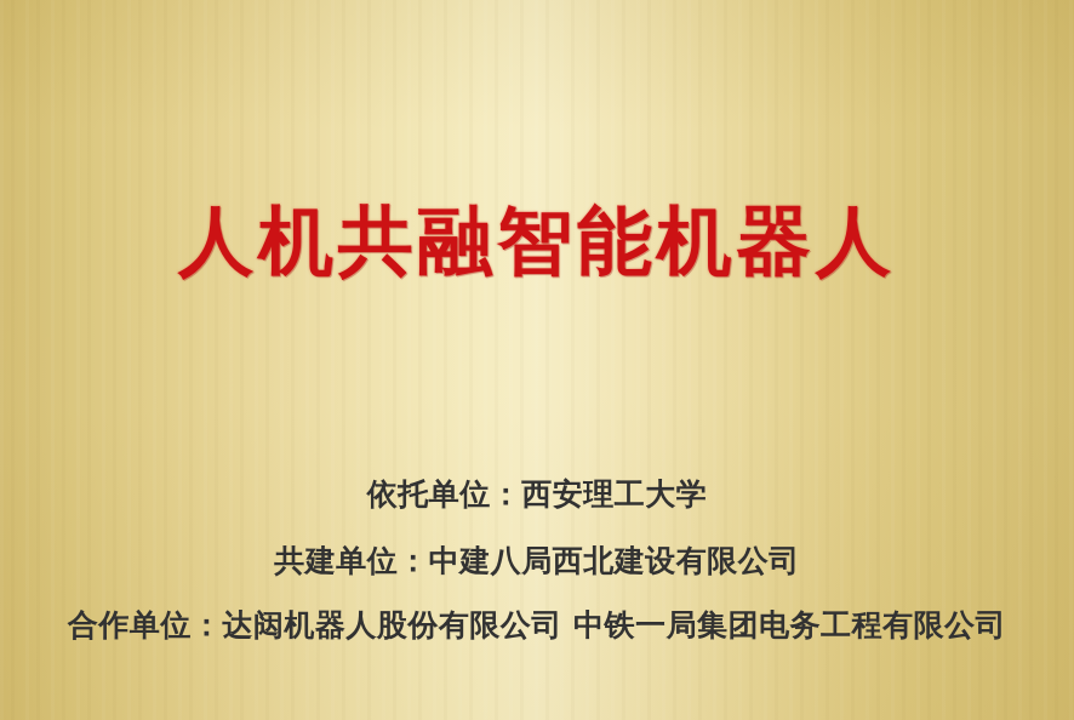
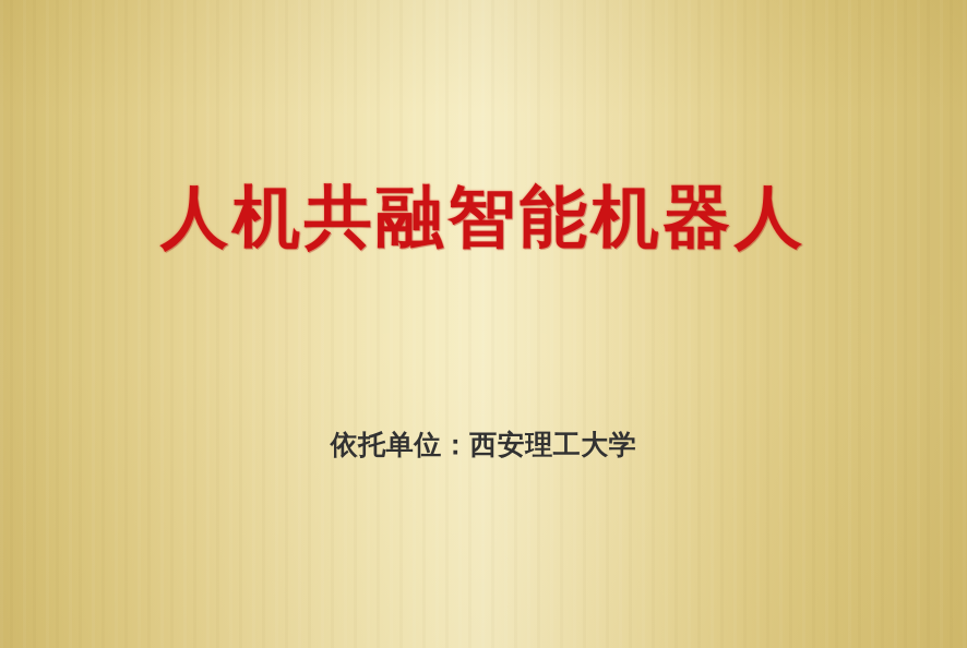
  人机共融智能机器人
  依托单位：西安理工大学
- 共建单位：中建八局西北建设有限公司
- 合作单位：达闼机器人股份有限公司 中铁一局集团电务工程有限公司
